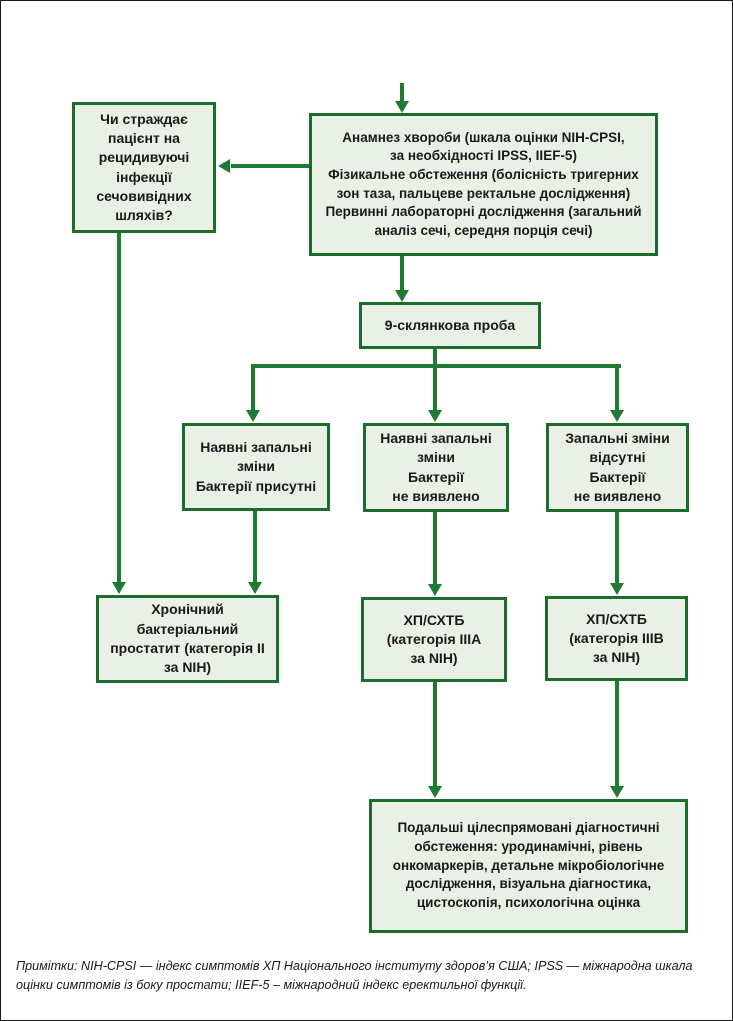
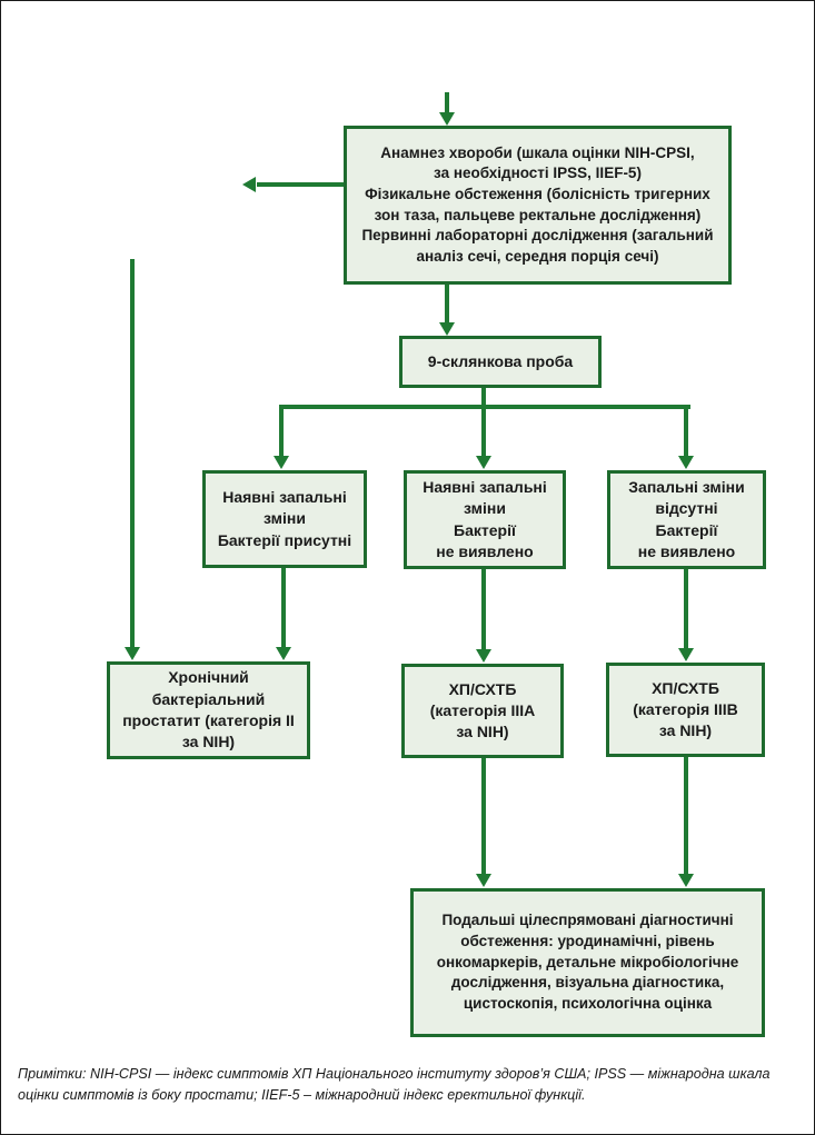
  Анамнез хвороби (шкала оцінки NIH-CPSI,
  за необхідності IPSS, IIEF-5)
  Фізикальне обстеження (болісність тригерних
  зон таза, пальцеве ректальне дослідження)
  Первинні лабораторні дослідження (загальний
  аналіз сечі, середня порція сечі)
- Чи страждає
- пацієнт на
- рецидивуючі
- інфекції
- сечовивідних
- шляхів?
  9-склянкова проба
  Наявні запальні
  зміни
  Бактерії присутні
  Наявні запальні
  зміни
  Бактерії
  не виявлено
  Запальні зміни
  відсутні
  Бактерії
  не виявлено
  Хронічний
  бактеріальний
  простатит (категорія II
  за NIH)
  ХП/СХТБ
  (категорія IIIA
  за NIH)
  ХП/СХТБ
  (категорія IIIB
  за NIH)
  Подальші цілеспрямовані діагностичні
  обстеження: уродинамічні, рівень
  онкомаркерів, детальне мікробіологічне
  дослідження, візуальна діагностика,
  цистоскопія, психологічна оцінка
  Примітки: NIH-CPSI — індекс симптомів ХП Національного інституту здоров’я США; IPSS — міжнародна шкала
  оцінки симптомів із боку простати; IIEF-5 – міжнародний індекс еректильної функції.
